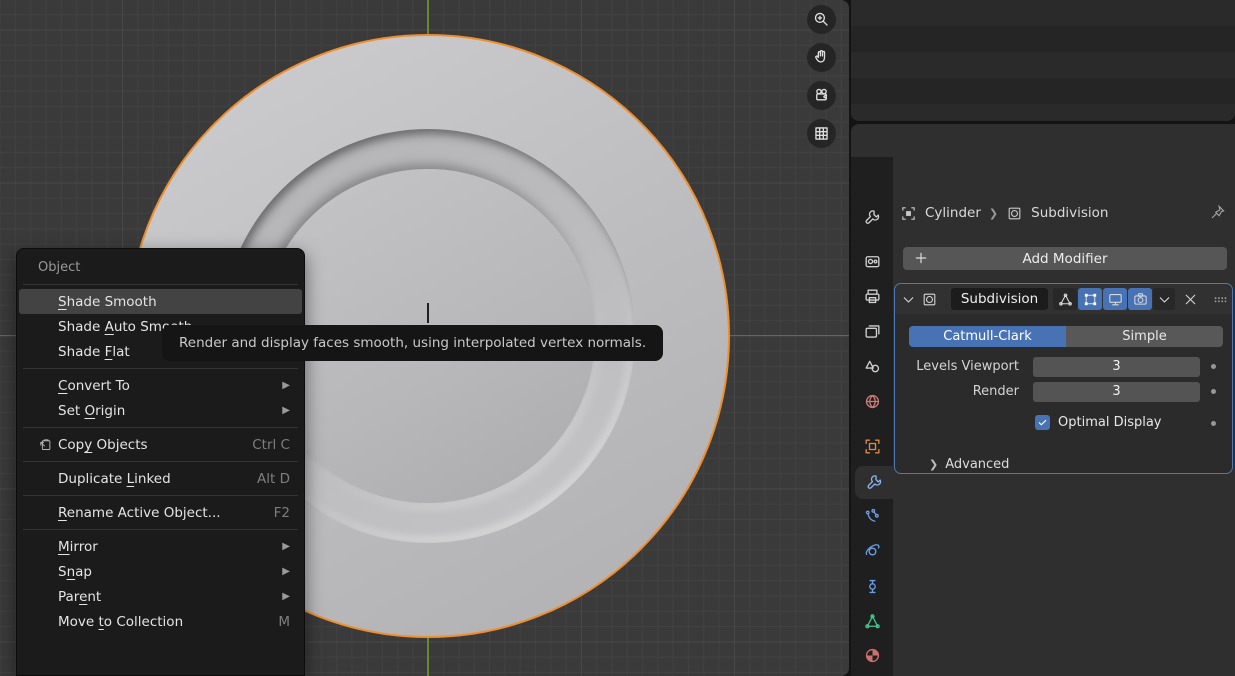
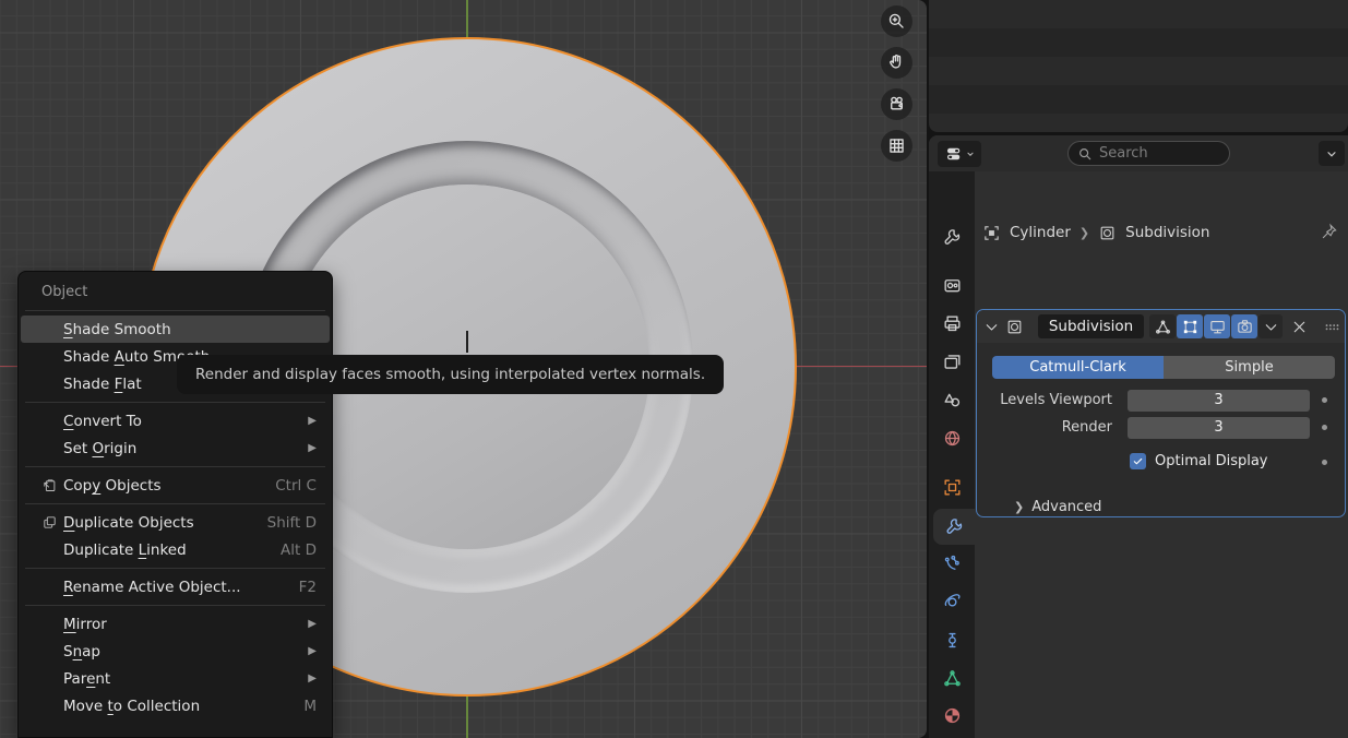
+ Search
  Cylinder
  ❯
  Subdivision
- Add Modifier
  Subdivision
  Catmull-Clark
  Simple
  Levels Viewport
  3
  Render
  3
  Optimal Display
  ❯
  Advanced
  Object
  Shade Smooth
  Shade Auto Sm
  Shade Flat
  Convert To
  ▶
  Set Origin
  ▶
  Copy Objects
  Ctrl C
+ Duplicate Objects
+ Shift D
  Duplicate Linked
  Alt D
  Rename Active Object...
  F2
  Mirror
  ▶
  Snap
  ▶
  Parent
  ▶
  Move to Collection
  M
  Render and display faces smooth, using interpolated vertex normals.
